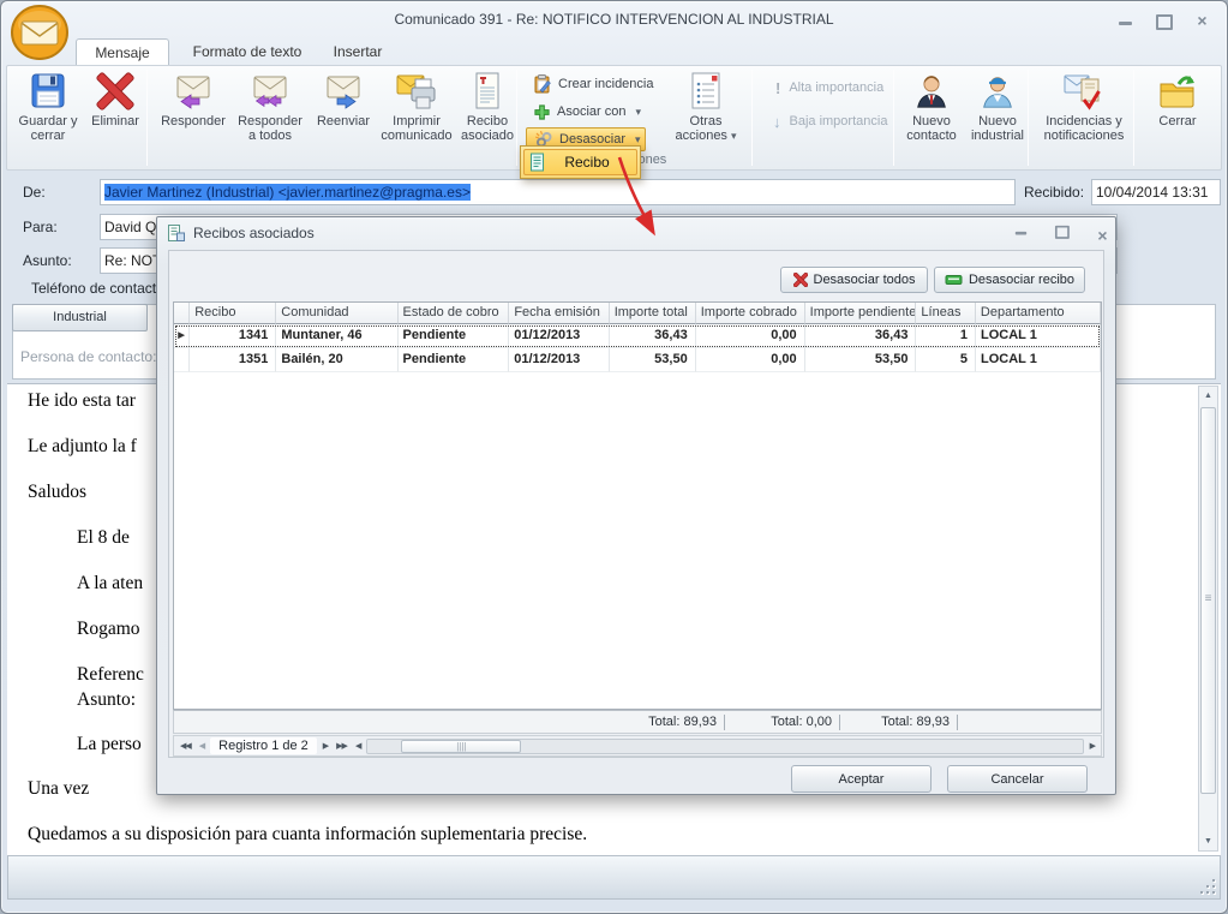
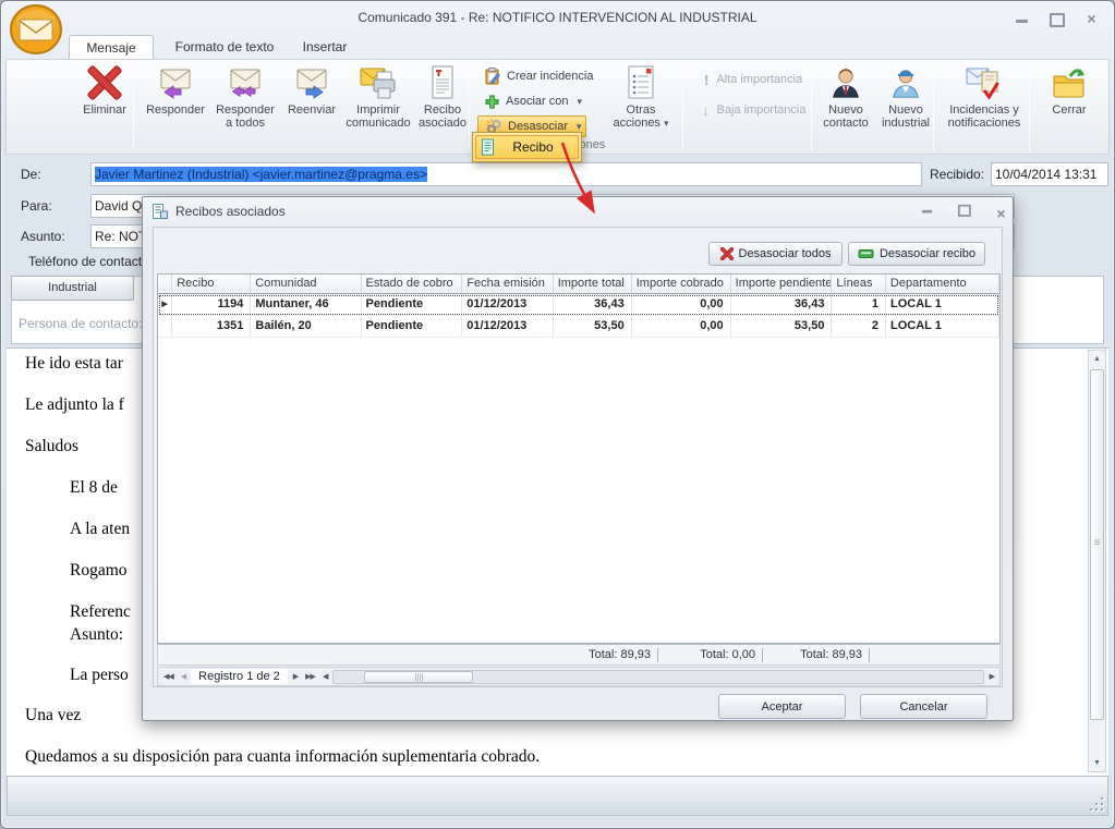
  Comunicado 391 - Re: NOTIFICO INTERVENCION AL INDUSTRIAL
  ×
  Mensaje
  Formato de texto
  Insertar
- Guardar y cerrar
  Eliminar
  Responder
  Responder a todos
  Reenviar
  Imprimir comunicado
  Recibo asociado
  Crear incidencia
  Asociar con
  ▾
  Desasociar
  ▾
  Otras acciones ▾
  !
  Alta importancia
  ↓
  Baja importancia
  Nuevo contacto
  Nuevo industrial
  Incidencias y notificaciones
  Cerrar
  De:
  Javier Martinez (Industrial) <javier.martinez@pragma.es>
  Recibido:
  10/04/2014 13:31
  Para:
  Asunto:
  Teléfono de contact
  Persona de contacto:
  Industrial
  He ido esta tar
  Le adjunto la f
  Saludos
  El 8 de
  A la aten
  Rogamo
  Referenc
  Asunto:
  La perso
  Una vez
- Quedamos a su disposición para cuanta información suplementaria precise.
+ Quedamos a su disposición para cuanta información suplementaria cobrado.
  ≡
  Recibo
  Recibos asociados
  ×
  Desasociar todos
  Desasociar recibo
  Recibo
  Comunidad
  Estado de cobro
  Fecha emisión
  Importe total
  Importe cobrado
  Importe pendiente
  Líneas
  Departamento
- 1341
+ 1194
  Muntaner, 46
  Pendiente
  01/12/2013
  36,43
  0,00
  36,43
  1
  LOCAL 1
  1351
  Bailén, 20
  Pendiente
  01/12/2013
  53,50
  0,00
  53,50
- 5
+ 2
  LOCAL 1
  Total: 89,93
  Total: 0,00
  Total: 89,93
  Registro 1 de 2
  ||||
  Aceptar
  Cancelar
